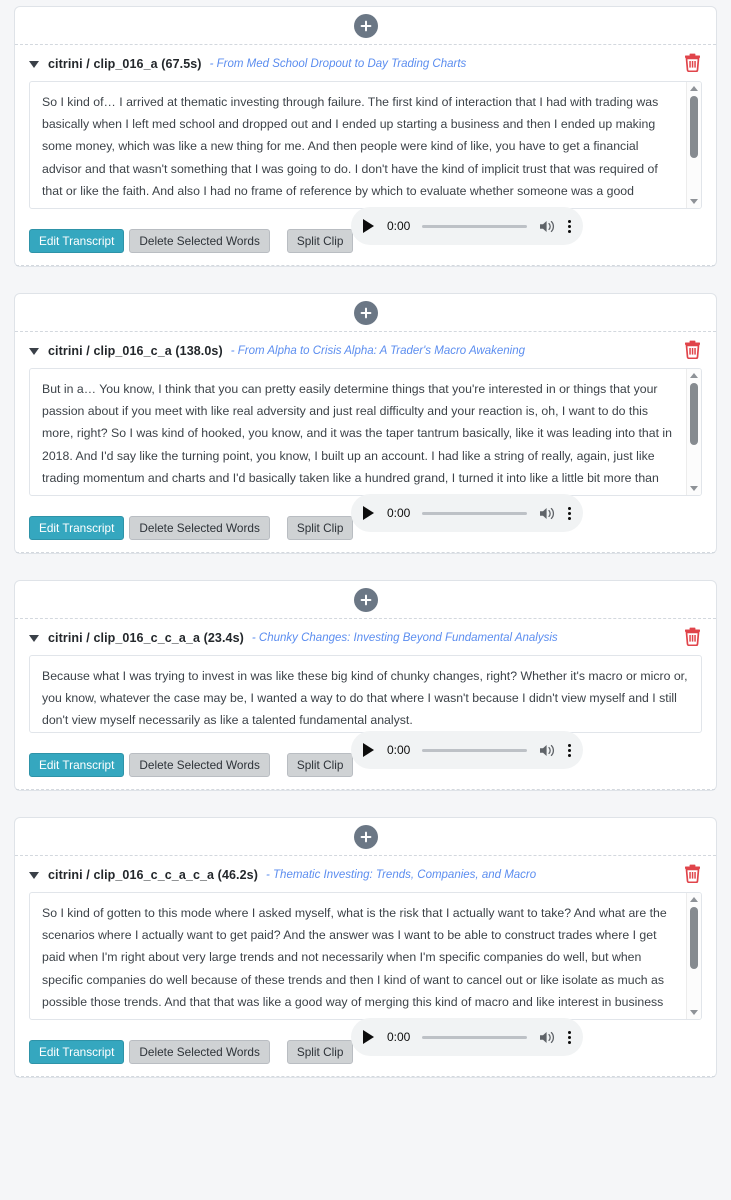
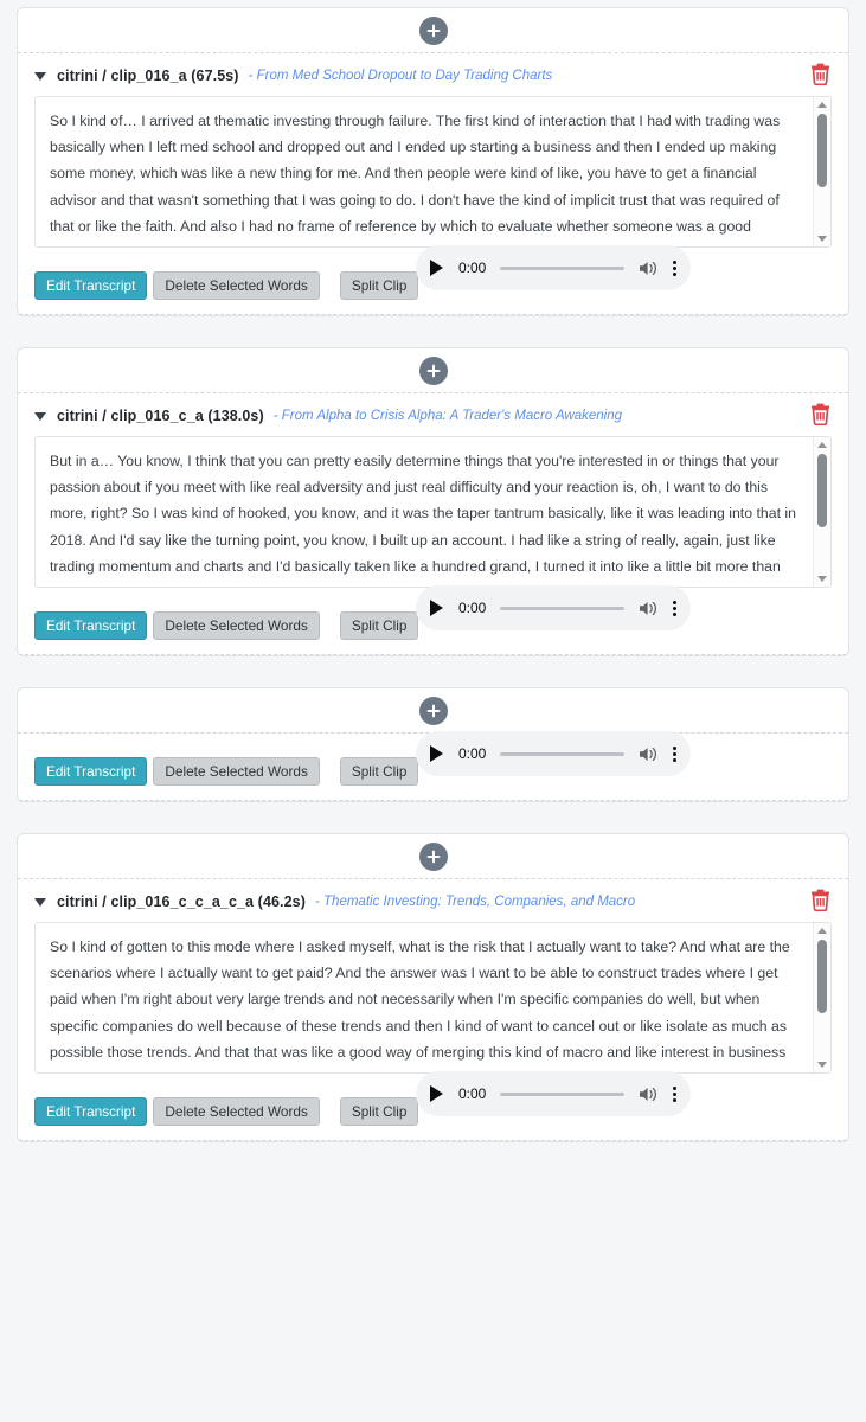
  citrini / clip_016_a (67.5s)
  - From Med School Dropout to Day Trading Charts
  So I kind of… I arrived at thematic investing through failure. The first kind of interaction that I had with trading was basically when I left med school and dropped out and I ended up starting a business and then I ended up making some money, which was like a new thing for me. And then people were kind of like, you have to get a financial advisor and that wasn't something that I was going to do. I don't have the kind of implicit trust that was required of that or like the faith. And also I had no frame of reference by which to evaluate whether someone was a good
  Edit Transcript
  Delete Selected Words
  Split Clip
  0:00
  citrini / clip_016_c_a (138.0s)
  - From Alpha to Crisis Alpha: A Trader's Macro Awakening
  But in a… You know, I think that you can pretty easily determine things that you're interested in or things that your passion about if you meet with like real adversity and just real difficulty and your reaction is, oh, I want to do this more, right? So I was kind of hooked, you know, and it was the taper tantrum basically, like it was leading into that in 2018. And I'd say like the turning point, you know, I built up an account. I had like a string of really, again, just like trading momentum and charts and I'd basically taken like a hundred grand, I turned it into like a little bit more than
  Edit Transcript
  Delete Selected Words
  Split Clip
  0:00
- citrini / clip_016_c_c_a_a (23.4s)
- - Chunky Changes: Investing Beyond Fundamental Analysis
- Because what I was trying to invest in was like these big kind of chunky changes, right? Whether it's macro or micro or, you know, whatever the case may be, I wanted a way to do that where I wasn't because I didn't view myself and I still don't view myself necessarily as like a talented fundamental analyst.
  Edit Transcript
  Delete Selected Words
  Split Clip
  0:00
  citrini / clip_016_c_c_a_c_a (46.2s)
  - Thematic Investing: Trends, Companies, and Macro
  So I kind of gotten to this mode where I asked myself, what is the risk that I actually want to take? And what are the scenarios where I actually want to get paid? And the answer was I want to be able to construct trades where I get paid when I'm right about very large trends and not necessarily when I'm specific companies do well, but when specific companies do well because of these trends and then I kind of want to cancel out or like isolate as much as possible those trends. And that that was like a good way of merging this kind of macro and like interest in business
  Edit Transcript
  Delete Selected Words
  Split Clip
  0:00
